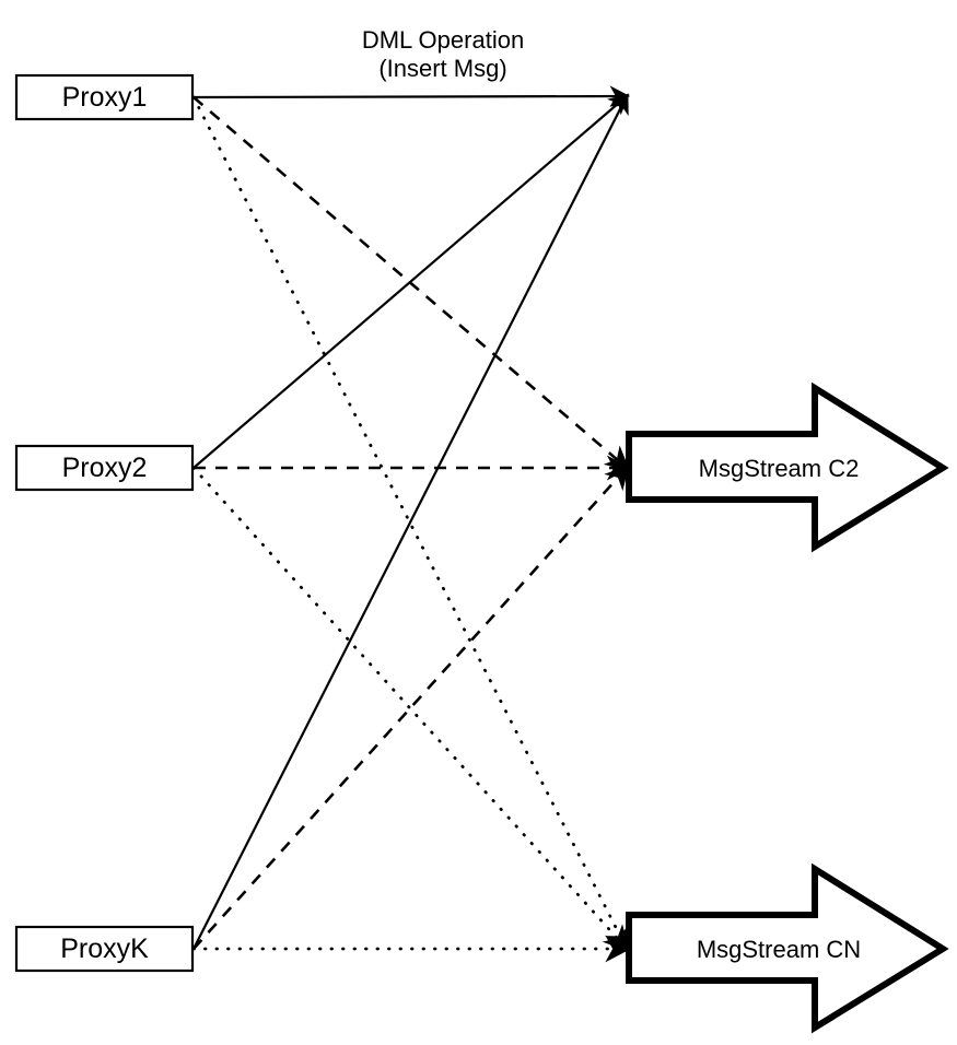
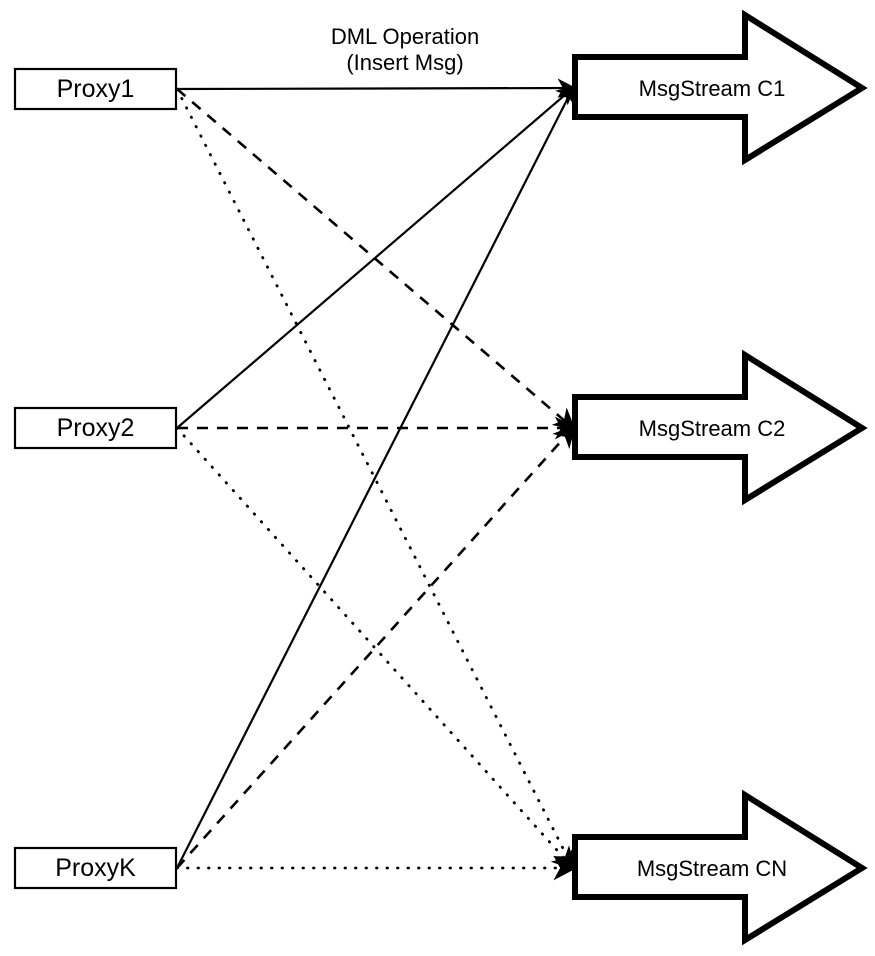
  Proxy1
  Proxy2
  ProxyK
+ MsgStream C1
  MsgStream C2
  MsgStream CN
  DML Operation
  (Insert Msg)
